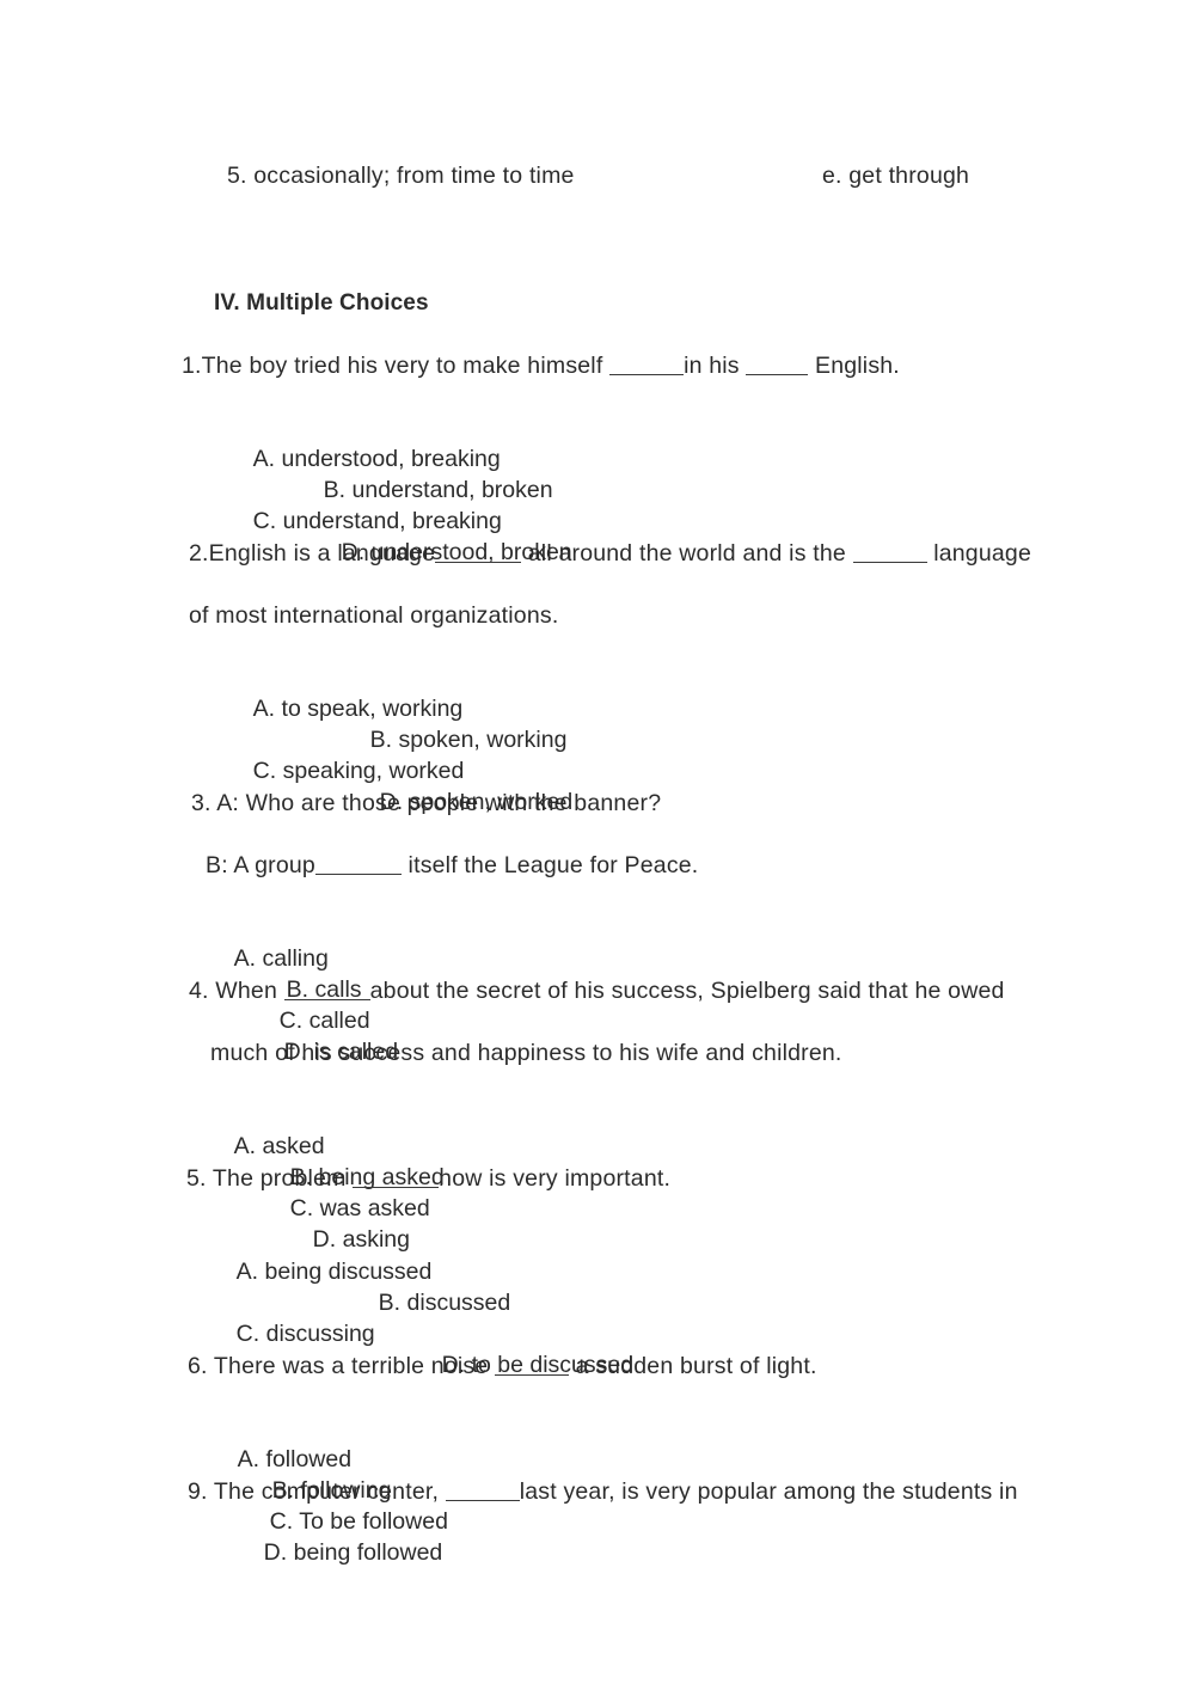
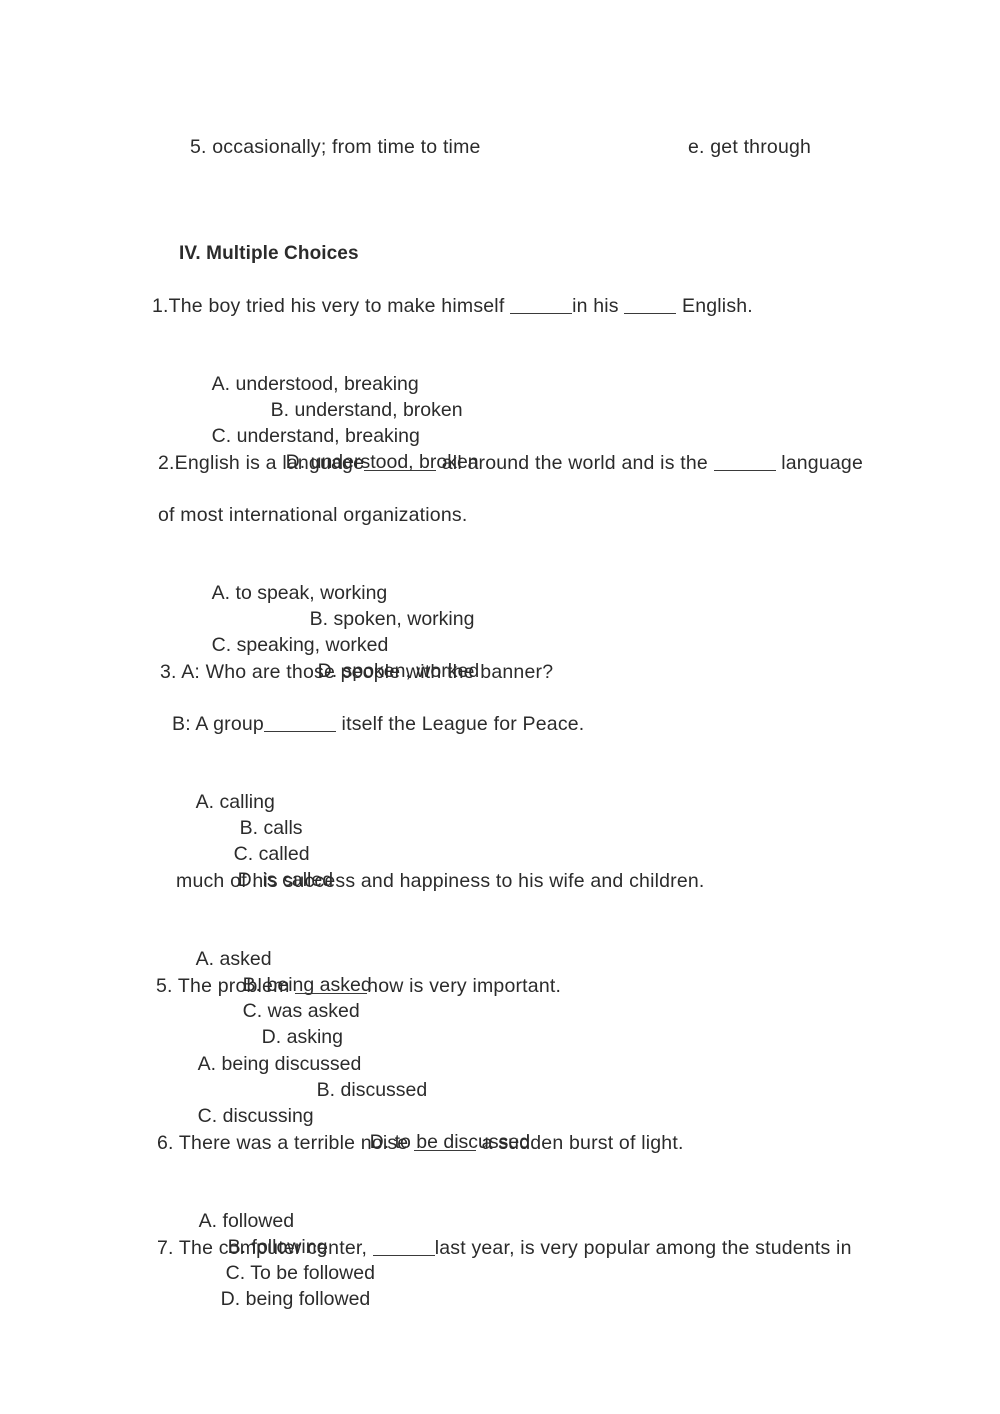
  5. occasionally; from time to time
  e. get through
  IV. Multiple Choices
  1.The boy tried his very to make himself in his English.
  A. understood, breaking B. understand, broken
  C. understand, breaking D. understood, broken
  2.English is a language all around the world and is the language
  of most international organizations.
  A. to speak, working B. spoken, working
  C. speaking, worked D. spoken, worked
  3. A: Who are those people with the banner?
  B: A group itself the League for Peace.
  A. calling B. calls C. called D. is called
- 4. When about the secret of his success, Spielberg said that he owed
  much of his success and happiness to his wife and children.
  A. asked B. being asked C. was asked D. asking
  5. The problem now is very important.
  A. being discussed B. discussed
  C. discussing D. to be discussed
  6. There was a terrible noise a sudden burst of light.
  A. followed B. following C. To be followed D. being followed
- 9. The computer center, last year, is very popular among the students in
+ 7. The computer center, last year, is very popular among the students in
